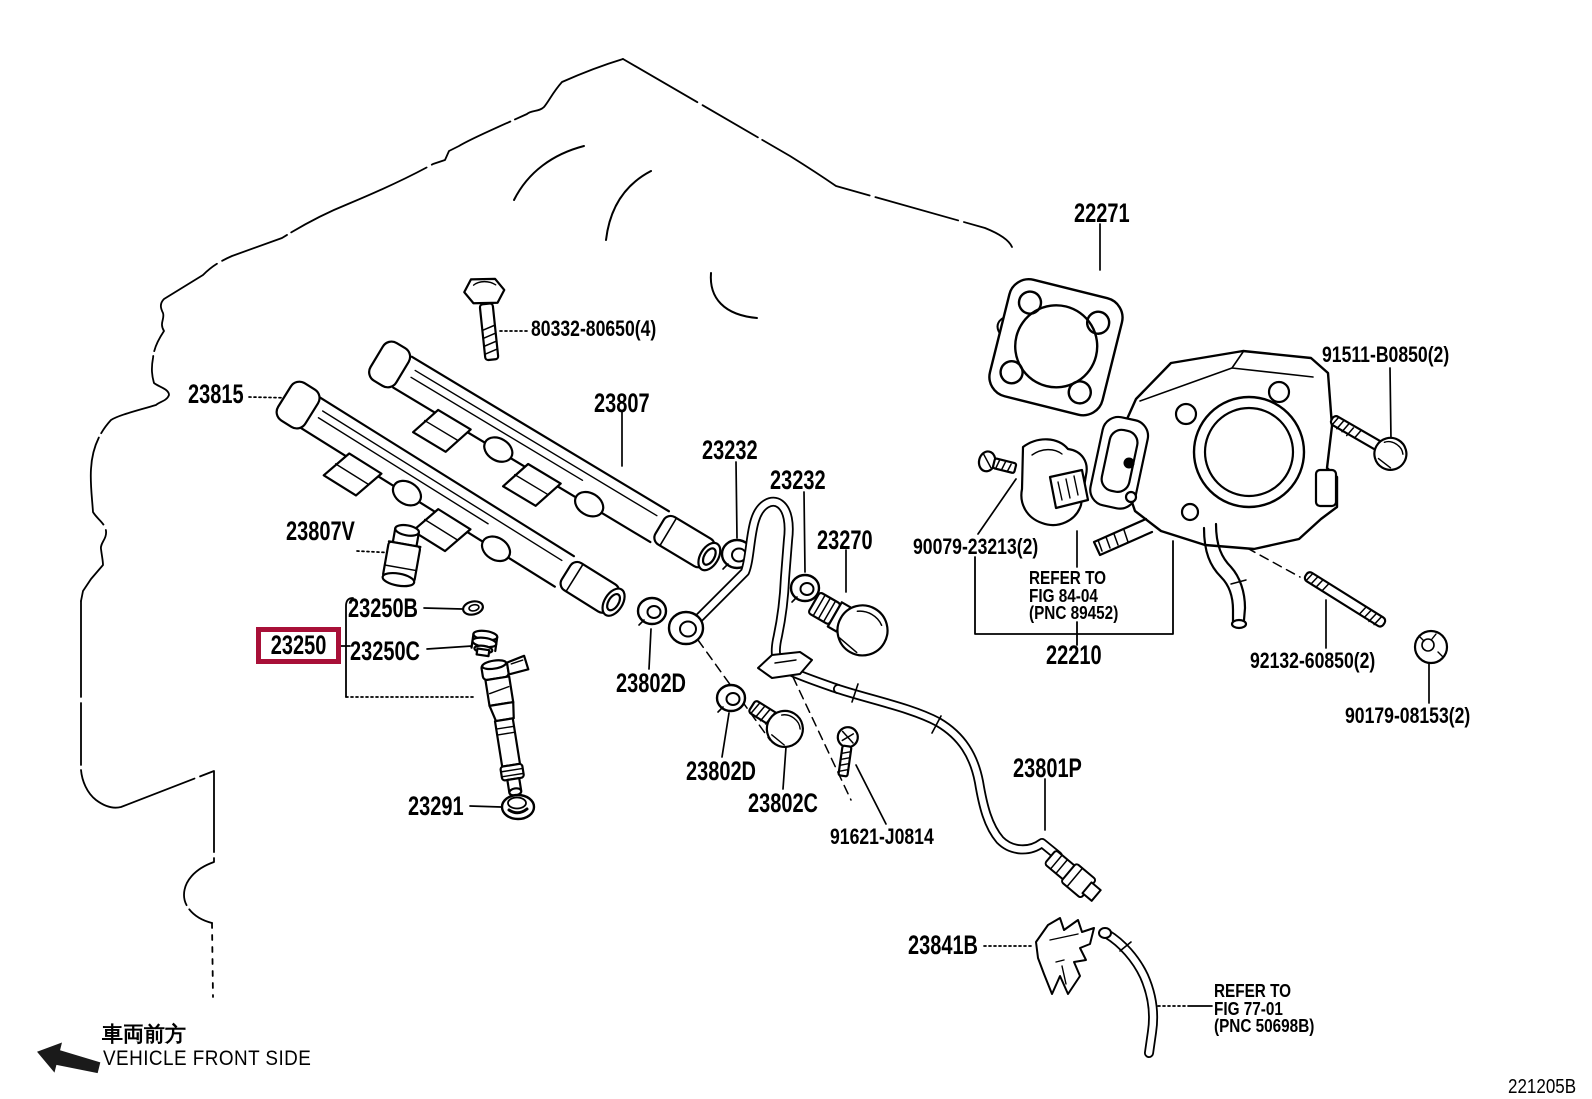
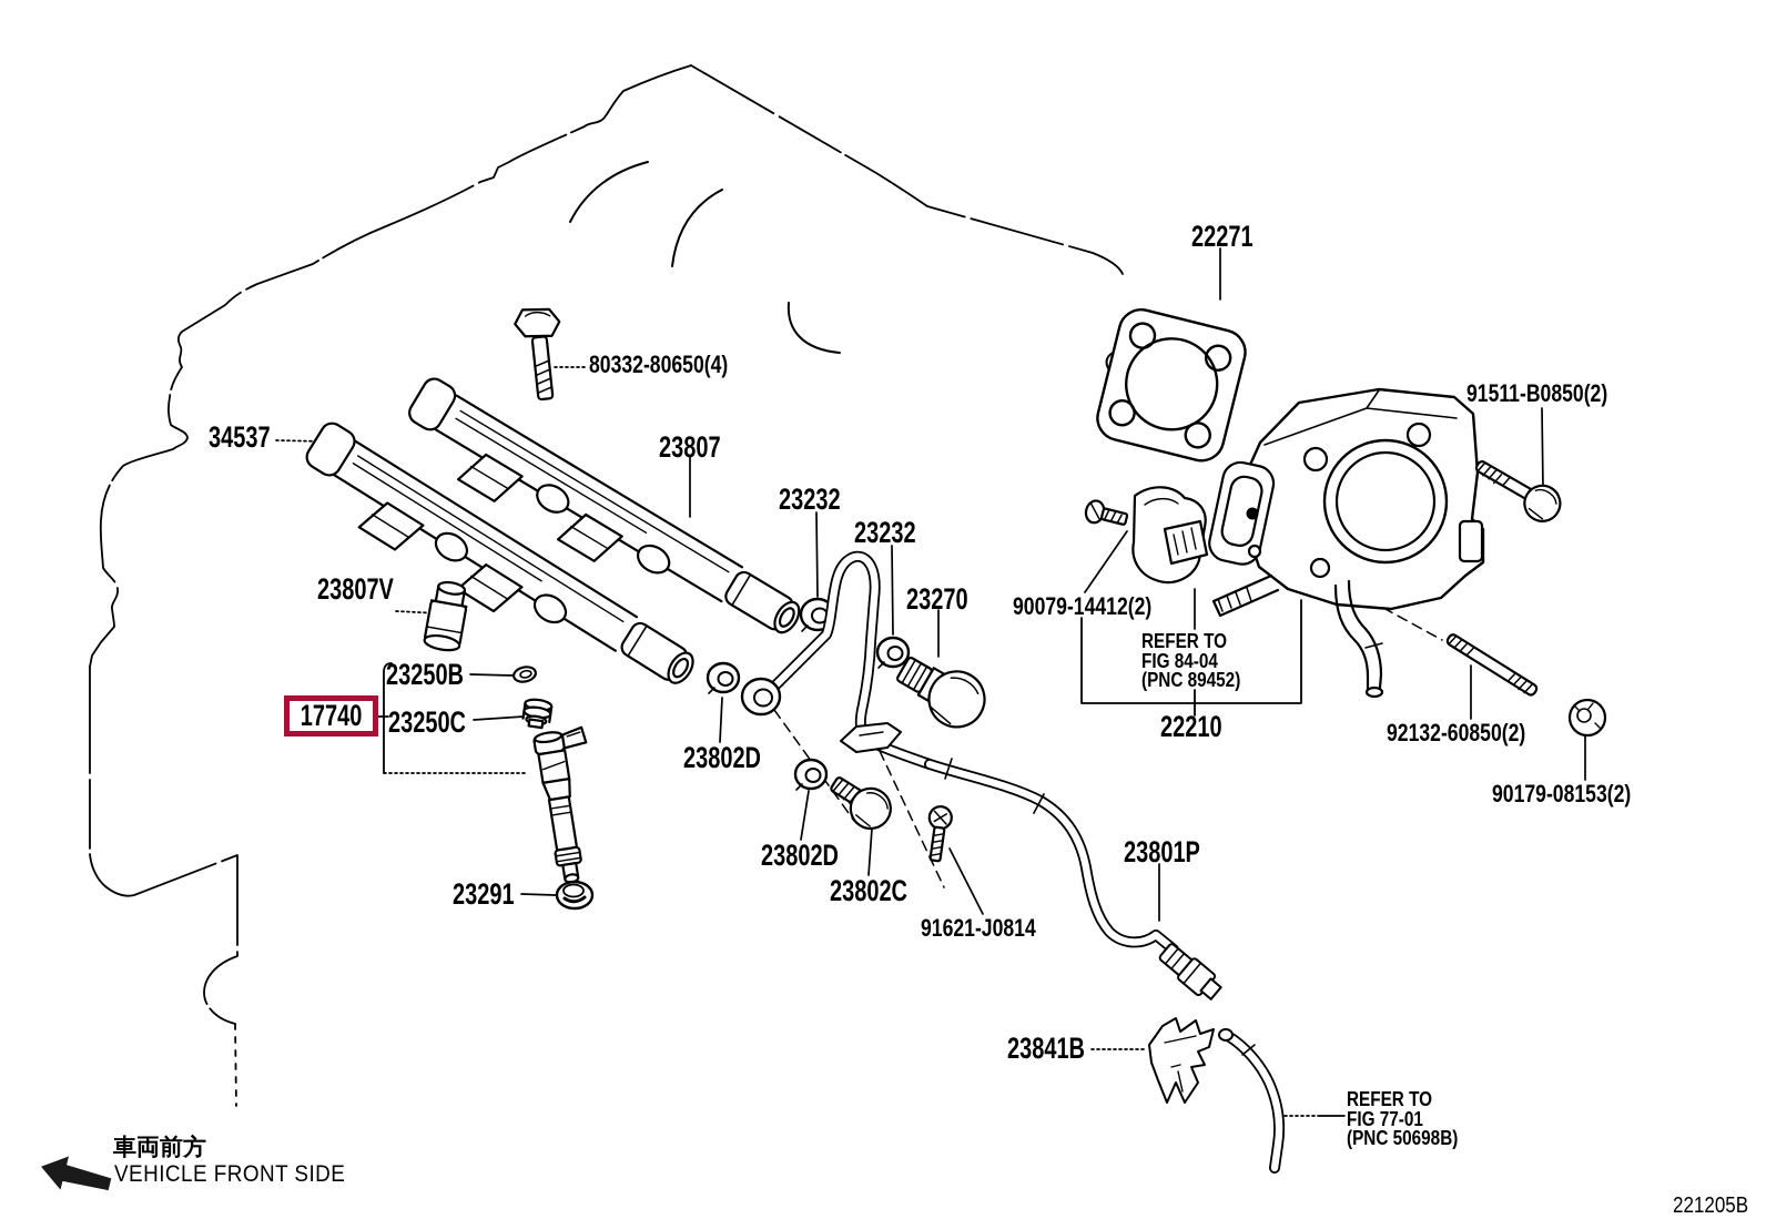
  80332-80650(4)
- 23815
+ 34537
  23807
  23232
  23232
  23270
  22271
- 90079-23213(2)
+ 90079-14412(2)
  22210
  91511-B0850(2)
  92132-60850(2)
  90179-08153(2)
  23807V
  23250B
  23250C
- 23250
+ 17740
  23802D
  23802D
  23802C
  91621-J0814
  23291
  23801P
  23841B
  REFER TO
  FIG 84-04
  (PNC 89452)
  REFER TO
  FIG 77-01
  (PNC 50698B)
  車両前方
  VEHICLE FRONT SIDE
  221205B
